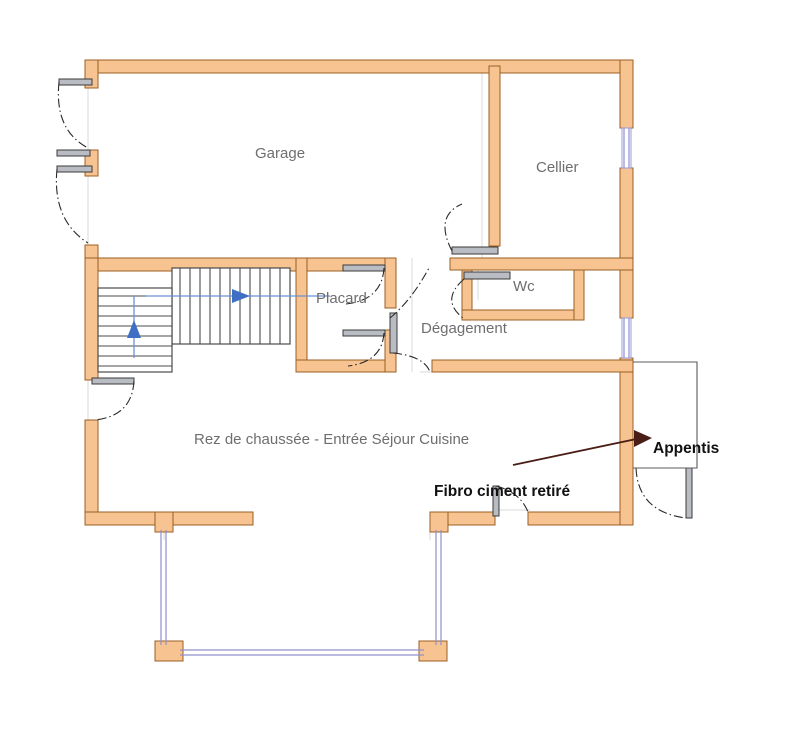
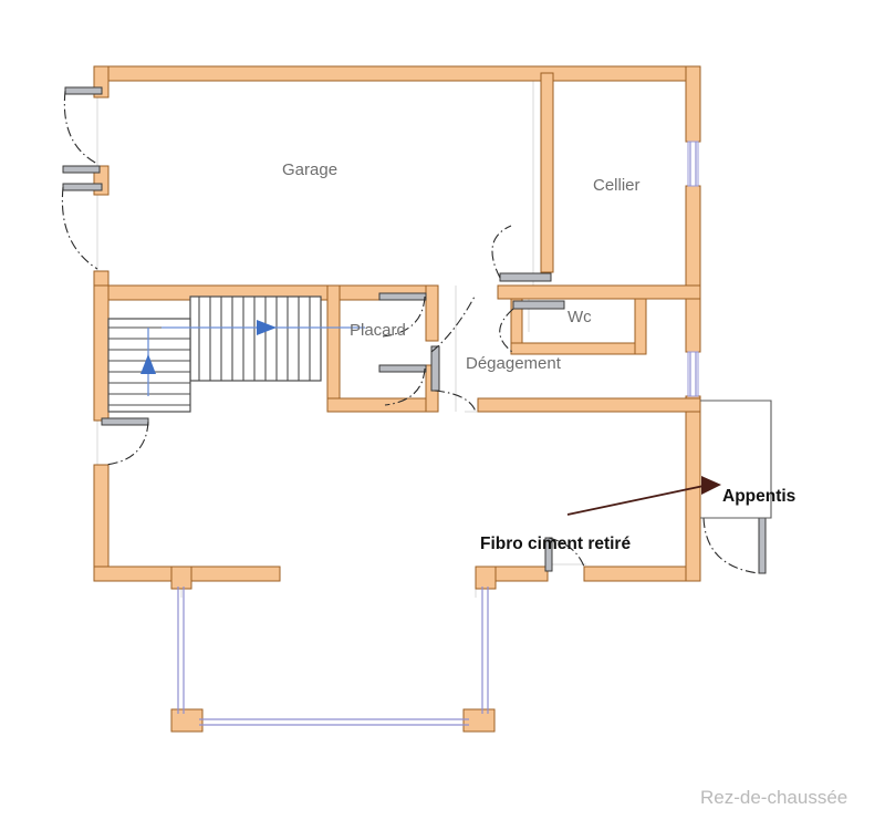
  Garage
  Cellier
  Wc
  Placard
  Dégagement
- Rez de chaussée - Entrée Séjour Cuisine
  Appentis
  Fibro ciment retiré
+ Rez-de-chaussée
